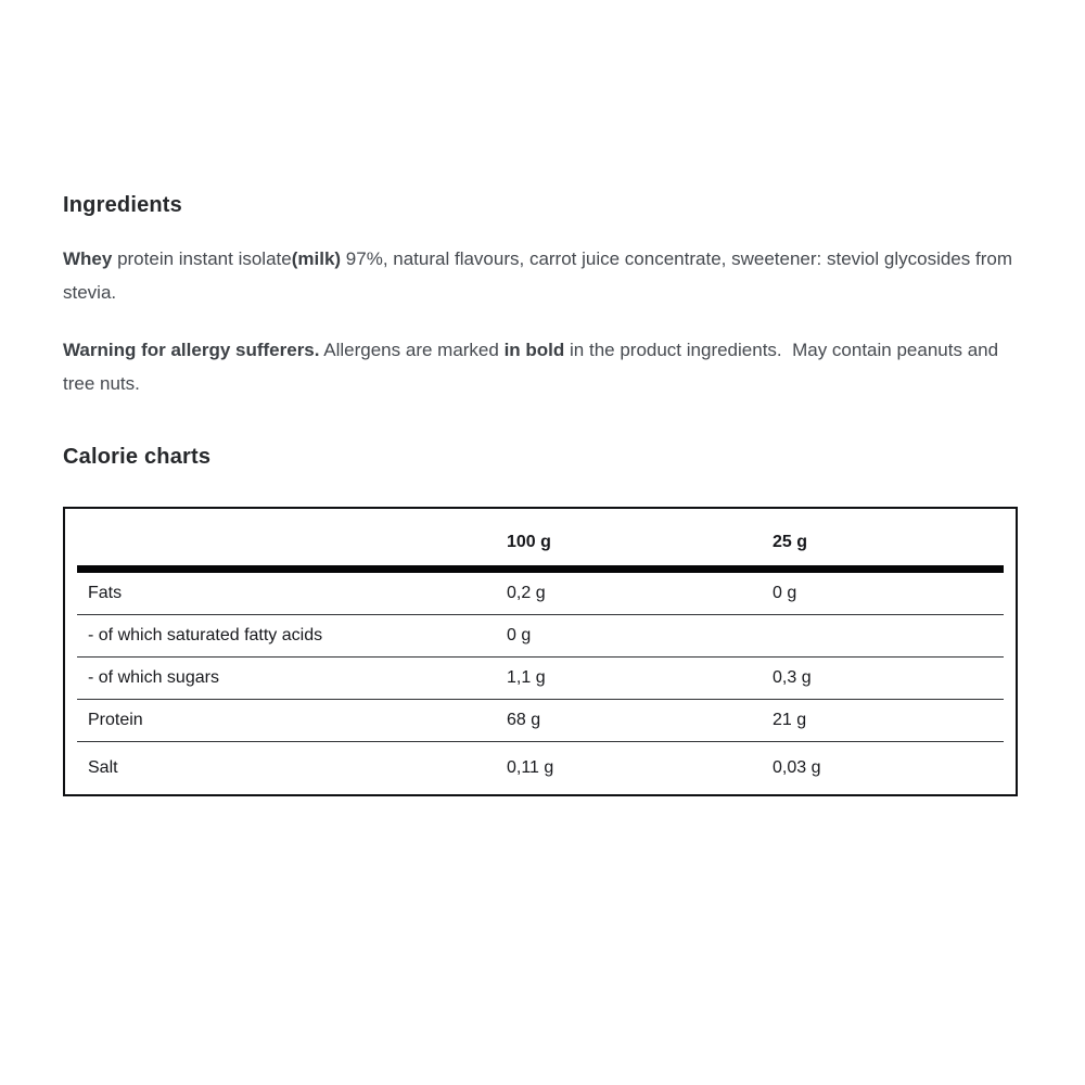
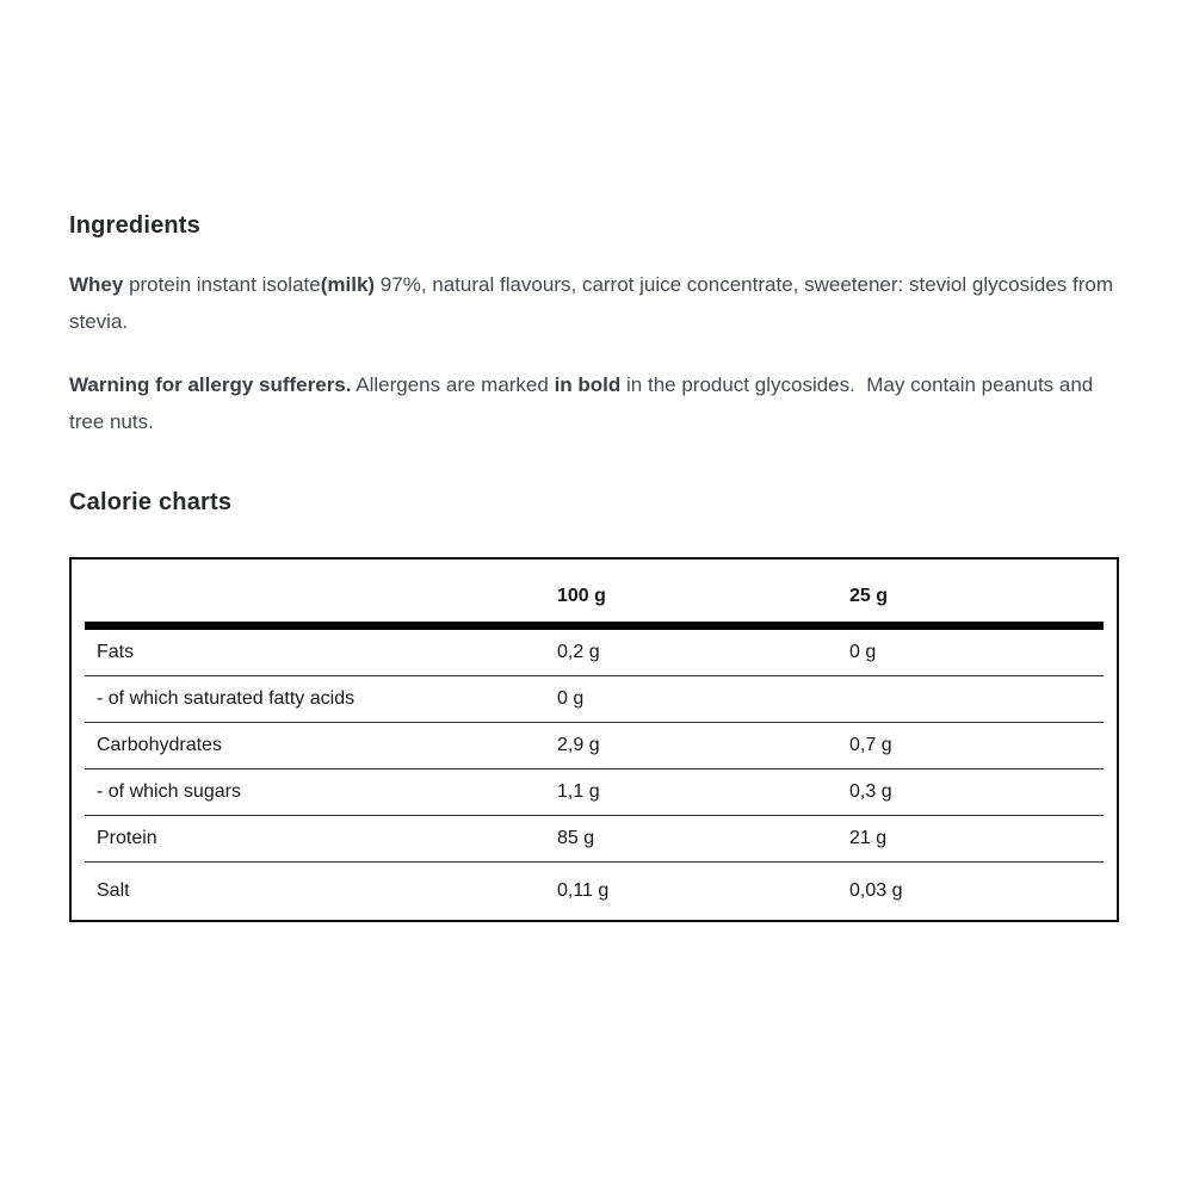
  Ingredients
  Whey protein instant isolate(milk) 97%, natural flavours, carrot juice concentrate, sweetener: steviol glycosides from stevia.
- Warning for allergy sufferers. Allergens are marked in bold in the product ingredients. May contain peanuts and tree nuts.
+ Warning for allergy sufferers. Allergens are marked in bold in the product glycosides. May contain peanuts and tree nuts.
  Calorie charts
  100 g
  25 g
  Fats
  0,2 g
  0 g
  - of which saturated fatty acids
  0 g
+ Carbohydrates
+ 2,9 g
+ 0,7 g
  - of which sugars
  1,1 g
  0,3 g
  Protein
- 68 g
+ 85 g
  21 g
  Salt
  0,11 g
  0,03 g
